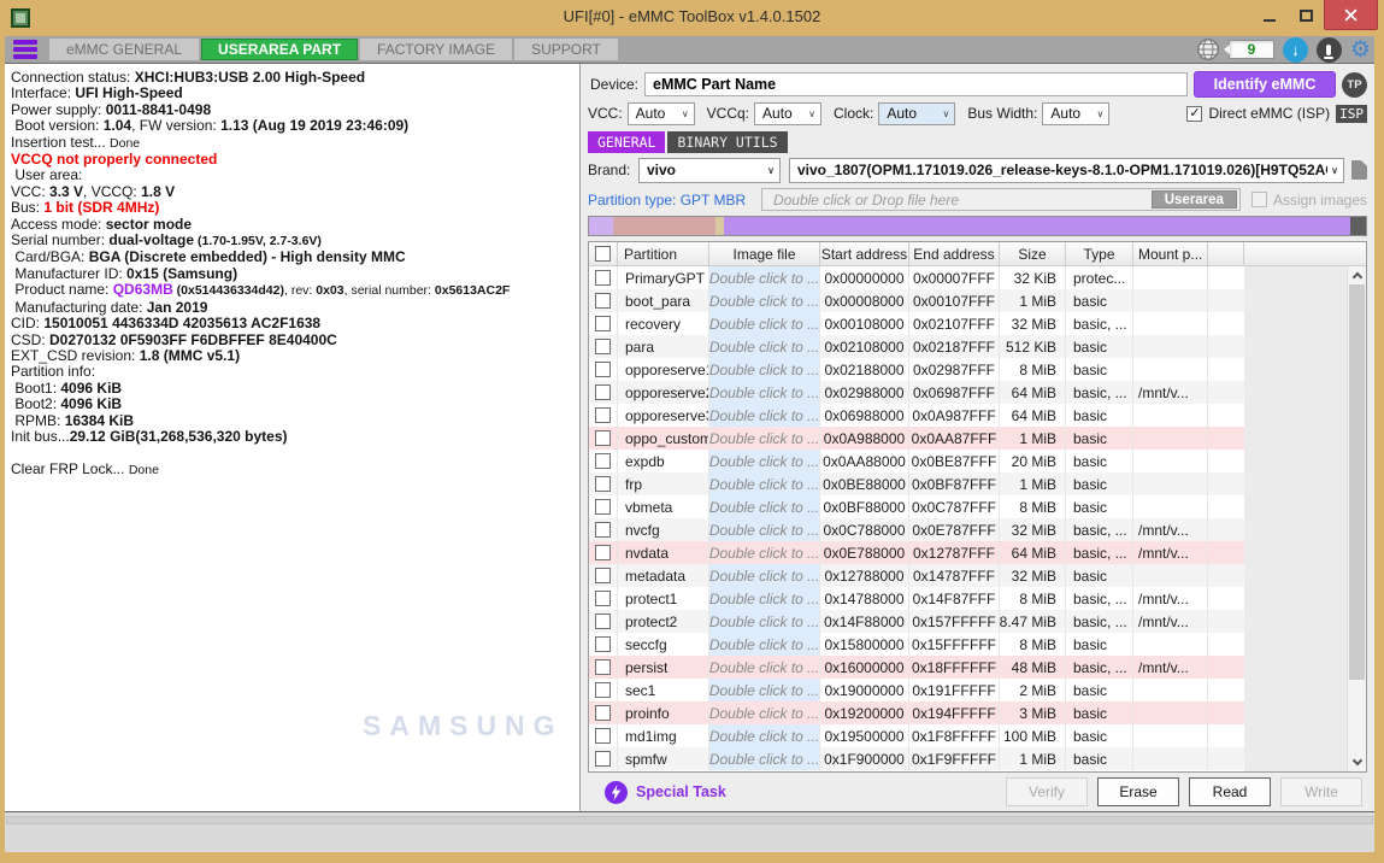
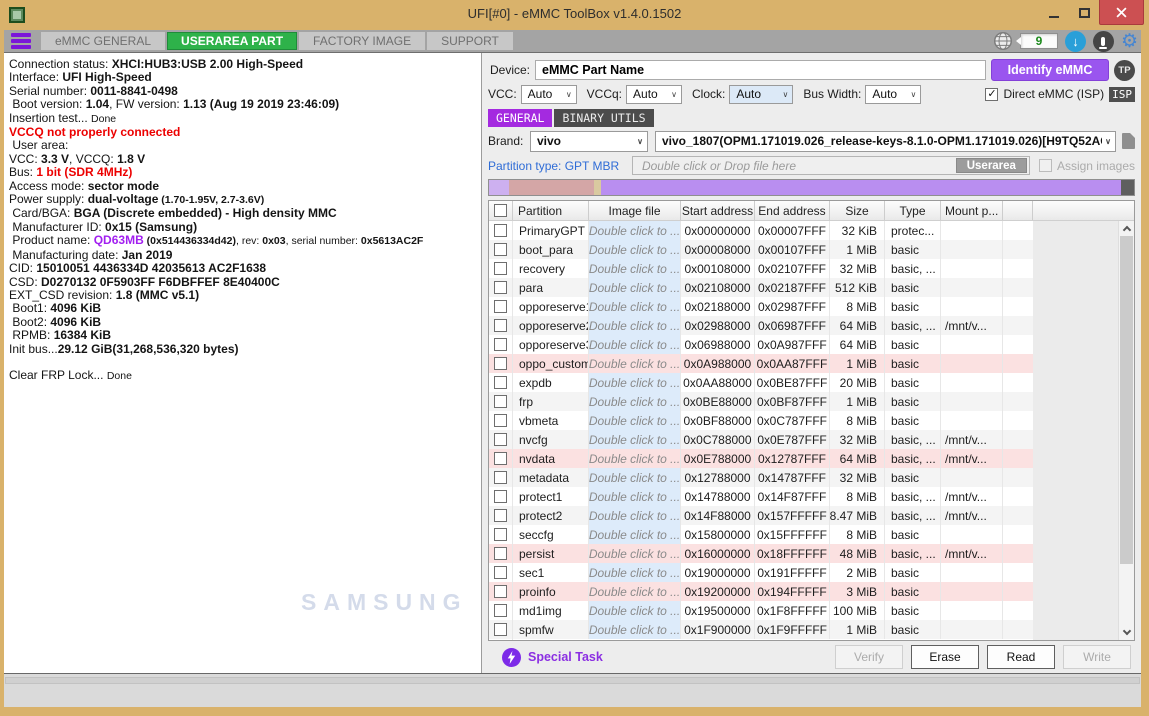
  UFI[#0] - eMMC ToolBox v1.4.0.1502
  eMMC GENERAL
  USERAREA PART
  FACTORY IMAGE
  SUPPORT
  9
  ↓
  ⚙
  Connection status: XHCI:HUB3:USB 2.00 High-Speed
  Interface: UFI High-Speed
- Power supply: 0011-8841-0498
+ Serial number: 0011-8841-0498
  Boot version: 1.04, FW version: 1.13 (Aug 19 2019 23:46:09)
  Insertion test... Done
  VCCQ not properly connected
  User area:
  VCC: 3.3 V, VCCQ: 1.8 V
  Bus: 1 bit (SDR 4MHz)
  Access mode: sector mode
- Serial number: dual-voltage (1.70-1.95V, 2.7-3.6V)
+ Power supply: dual-voltage (1.70-1.95V, 2.7-3.6V)
  Card/BGA: BGA (Discrete embedded) - High density MMC
  Manufacturer ID: 0x15 (Samsung)
  Product name: QD63MB (0x514436334d42), rev: 0x03, serial number: 0x5613AC2F
  Manufacturing date: Jan 2019
  CID: 15010051 4436334D 42035613 AC2F1638
  CSD: D0270132 0F5903FF F6DBFFEF 8E40400C
  EXT_CSD revision: 1.8 (MMC v5.1)
- Partition info:
  Boot1: 4096 KiB
  Boot2: 4096 KiB
  RPMB: 16384 KiB
  Init bus...29.12 GiB(31,268,536,320 bytes)
  Clear FRP Lock... Done
  SAMSUNG
  Device:
  eMMC Part Name
  Identify eMMC
  TP
  VCC:
  Auto
  ∨
  VCCq:
  Auto
  ∨
  Clock:
  Auto
  ∨
  Bus Width:
  Auto
  ∨
  ✓
  Direct eMMC (ISP)
  ISP
  GENERAL
  BINARY UTILS
  Brand:
  vivo
  ∨
  vivo_1807(OPM1.171019.026_release-keys-8.1.0-OPM1.171019.026)[H9TQ52A
  ∨
  Partition type: GPT MBR
  Double click or Drop file here
  Userarea
  Assign images
  Partition
  Image file
  Start address
  End address
  Size
  Type
  Mount p...
  PrimaryGPT
  Double click to ...
  0x00000000
  0x00007FFF
  32 KiB
  protec...
  boot_para
  Double click to ...
  0x00008000
  0x00107FFF
  1 MiB
  basic
  recovery
  Double click to ...
  0x00108000
  0x02107FFF
  32 MiB
  basic, ...
  para
  Double click to ...
  0x02108000
  0x02187FFF
  512 KiB
  basic
  opporeserve
  Double click to ...
  0x02188000
  0x02987FFF
  8 MiB
  basic
  opporeserve
  Double click to ...
  0x02988000
  0x06987FFF
  64 MiB
  basic, ...
  /mnt/v...
  opporeserve
  Double click to ...
  0x06988000
  0x0A987FFF
  64 MiB
  basic
  oppo_custom
  Double click to ...
  0x0A988000
  0x0AA87FFF
  1 MiB
  basic
  expdb
  Double click to ...
  0x0AA88000
  0x0BE87FFF
  20 MiB
  basic
  frp
  Double click to ...
  0x0BE88000
  0x0BF87FFF
  1 MiB
  basic
  vbmeta
  Double click to ...
  0x0BF88000
  0x0C787FFF
  8 MiB
  basic
  nvcfg
  Double click to ...
  0x0C788000
  0x0E787FFF
  32 MiB
  basic, ...
  /mnt/v...
  nvdata
  Double click to ...
  0x0E788000
  0x12787FFF
  64 MiB
  basic, ...
  /mnt/v...
  metadata
  Double click to ...
  0x12788000
  0x14787FFF
  32 MiB
  basic
  protect1
  Double click to ...
  0x14788000
  0x14F87FFF
  8 MiB
  basic, ...
  /mnt/v...
  protect2
  Double click to ...
  0x14F88000
  0x157FFFFF
  8.47 MiB
  basic, ...
  /mnt/v...
  seccfg
  Double click to ...
  0x15800000
  0x15FFFFFF
  8 MiB
  basic
  persist
  Double click to ...
  0x16000000
  0x18FFFFFF
  48 MiB
  basic, ...
  /mnt/v...
  sec1
  Double click to ...
  0x19000000
  0x191FFFFF
  2 MiB
  basic
  proinfo
  Double click to ...
  0x19200000
  0x194FFFFF
  3 MiB
  basic
  md1img
  Double click to ...
  0x19500000
  0x1F8FFFFF
  100 MiB
  basic
  spmfw
  Double click to ...
  0x1F900000
  0x1F9FFFFF
  1 MiB
  basic
  Special Task
  Verify
  Erase
  Read
  Write
